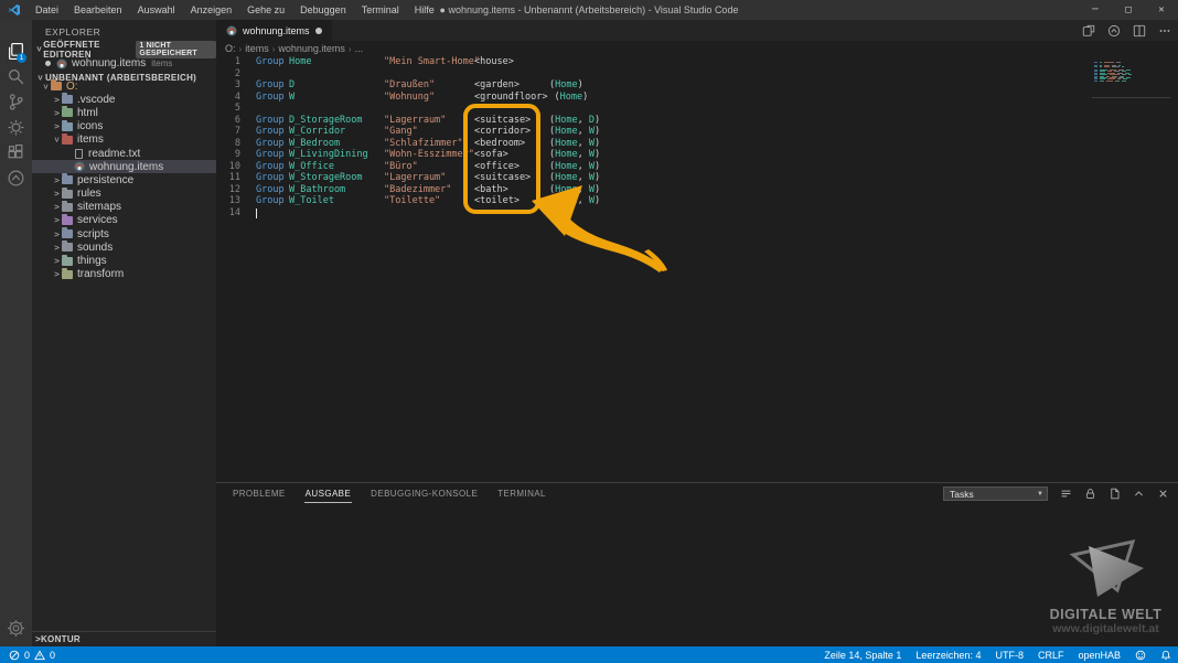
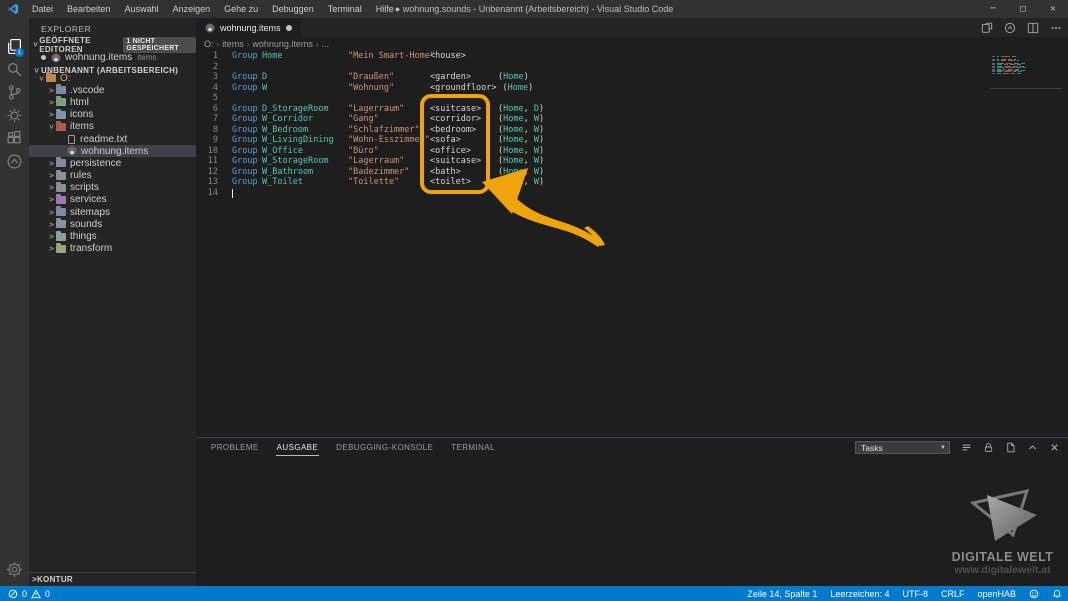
  Datei
  Bearbeiten
  Auswahl
  Anzeigen
  Gehe zu
  Debuggen
  Terminal
  Hilfe
- ● wohnung.items - Unbenannt (Arbeitsbereich) - Visual Studio Code
+ ● wohnung.sounds - Unbenannt (Arbeitsbereich) - Visual Studio Code
  ─
  □
  ✕
  EXPLORER
  GEÖFFNETE EDITOREN
  wohnung.items
  items
  UNBENANNT (ARBEITSBEREICH)
  O:
  >
  .vscode
  >
  html
  >
  icons
  items
  readme.txt
  wohnung.items
  >
  persistence
  >
  rules
  >
- sitemaps
+ scripts
  >
  services
  >
- scripts
+ sitemaps
  >
  sounds
  >
  things
  >
  transform
  >
  KONTUR
  wohnung.items
  O:
  ›
  items
  ›
  wohnung.items
  ›
  ...
  1
  Group
  Home
  "Mein Smart-Home
  <house>
  2
  3
  Group
  D
  "Draußen"
  <garden>
  (Home)
  4
  Group
  W
  "Wohnung"
  <groundfloor>
  (Home)
  5
  6
  Group
  D_StorageRoom
  "Lagerraum"
  <suitcase>
  (Home, D)
  7
  Group
  W_Corridor
  "Gang"
  <corridor>
  (Home, W)
  8
  Group
  W_Bedroom
  "Schlafzimmer"
  <bedroom>
  (Home, W)
  9
  Group
  W_LivingDining
  "Wohn-Esszimmer"
  <sofa>
  (Home, W)
  10
  Group
  W_Office
  "Büro"
  <office>
  (Home, W)
  11
  Group
  W_StorageRoom
  "Lagerraum"
  <suitcase>
  (Home, W)
  12
  Group
  W_Bathroom
  "Badezimmer"
  <bath>
  (Hom W)
  13
  Group
  W_Toilet
  "Toilette"
  <toilet>
  14
  PROBLEME
  AUSGABE
  DEBUGGING-KONSOLE
  TERMINAL
  Tasks
  0
  0
  Zeile 14, Spalte 1
  Leerzeichen: 4
  UTF-8
  CRLF
  openHAB
  DIGITALE WELT
  www.digitalewelt.at
